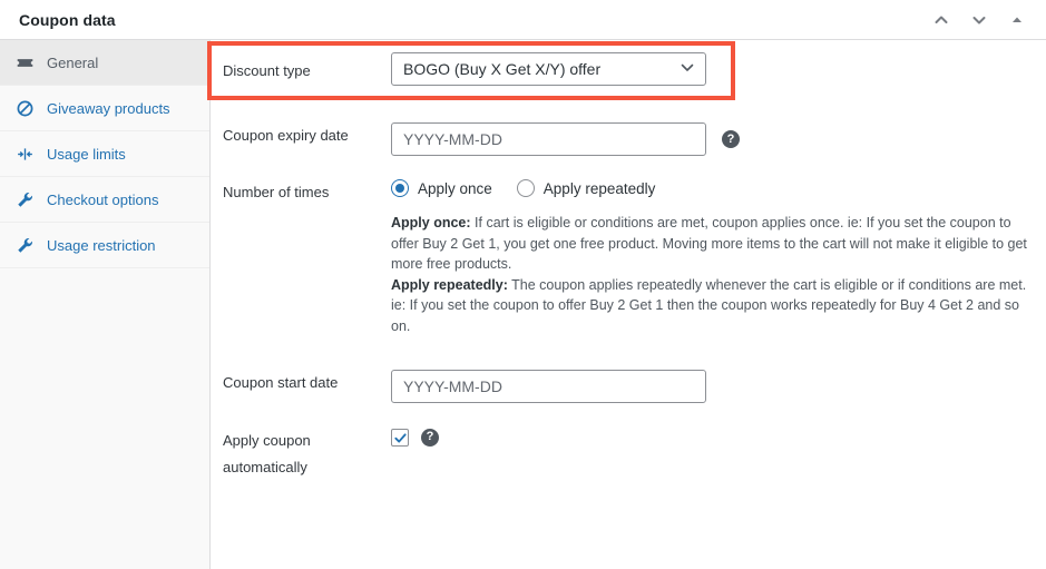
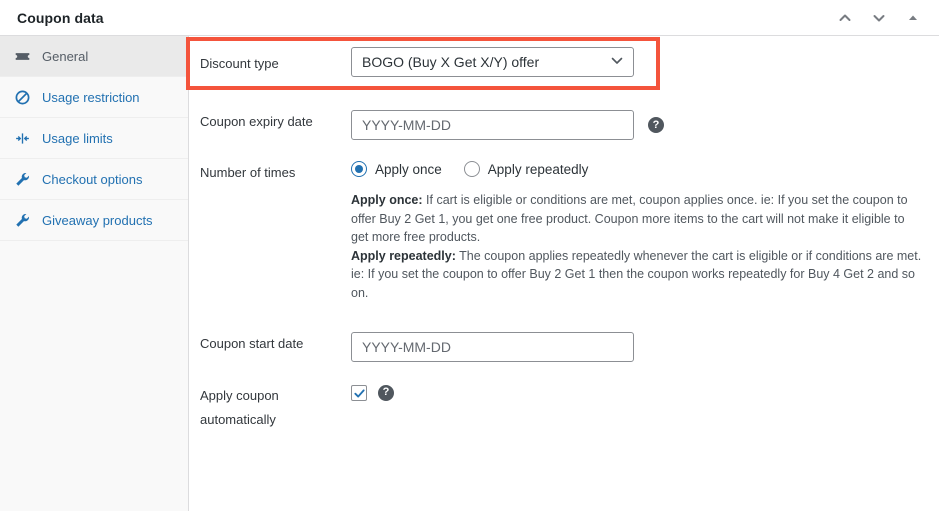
  Coupon data
  General
- Giveaway products
+ Usage restriction
  Usage limits
  Checkout options
- Usage restriction
+ Giveaway products
  Discount type
  BOGO (Buy X Get X/Y) offer
  Coupon expiry date
  YYYY-MM-DD
  ?
  Number of times
  Apply once
  Apply repeatedly
- Apply once: If cart is eligible or conditions are met, coupon applies once. ie: If you set the coupon to offer Buy 2 Get 1, you get one free product. Moving more items to the cart will not make it eligible to get more free products.
+ Apply once: If cart is eligible or conditions are met, coupon applies once. ie: If you set the coupon to offer Buy 2 Get 1, you get one free product. Coupon more items to the cart will not make it eligible to get more free products.
  Apply repeatedly: The coupon applies repeatedly whenever the cart is eligible or if conditions are met. ie: If you set the coupon to offer Buy 2 Get 1 then the coupon works repeatedly for Buy 4 Get 2 and so on.
  Coupon start date
  YYYY-MM-DD
  Apply coupon automatically
  ?
